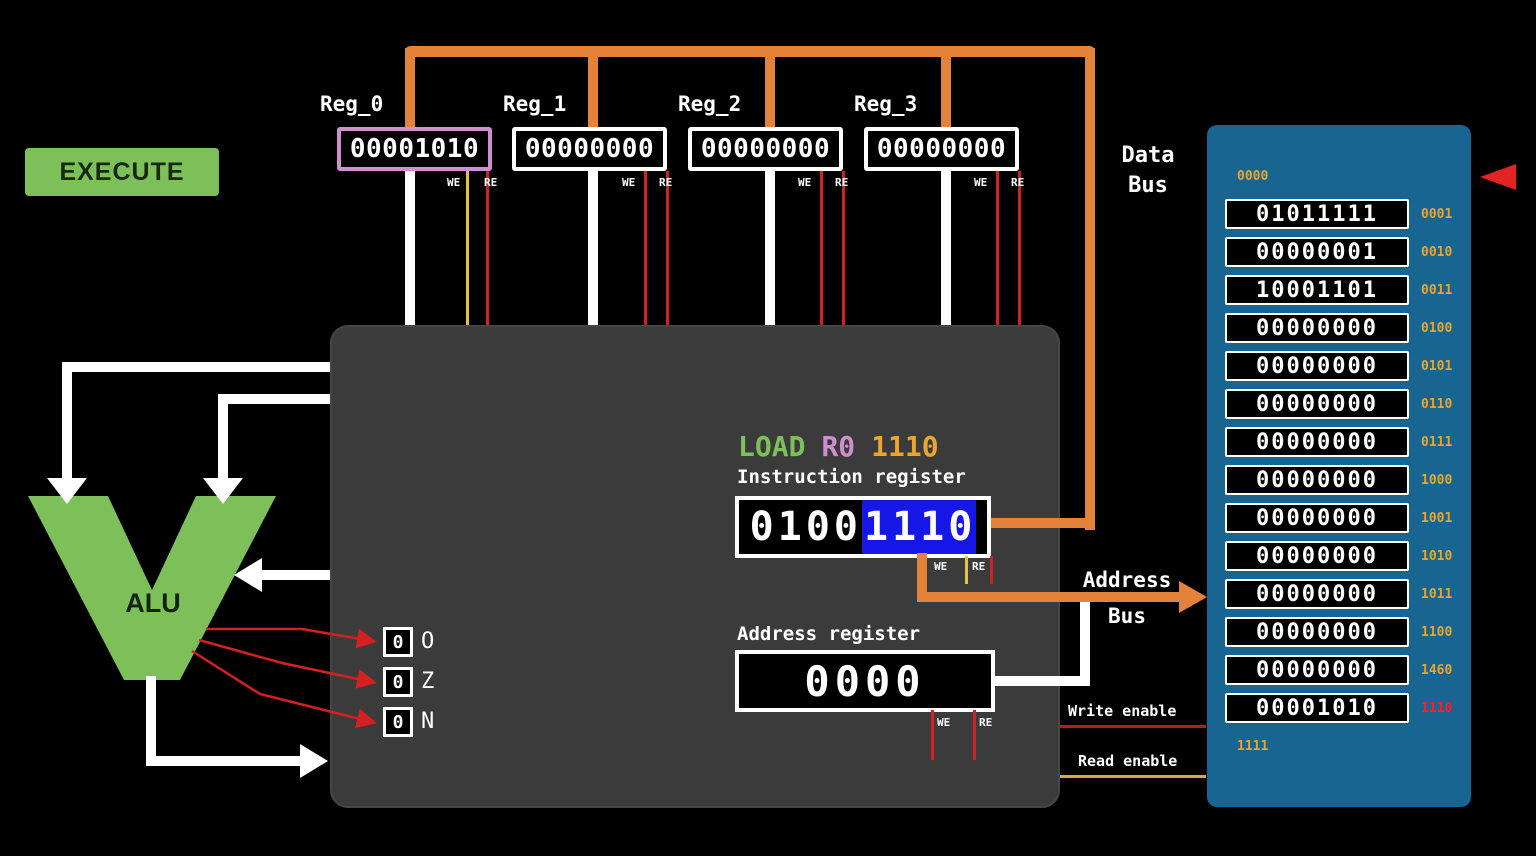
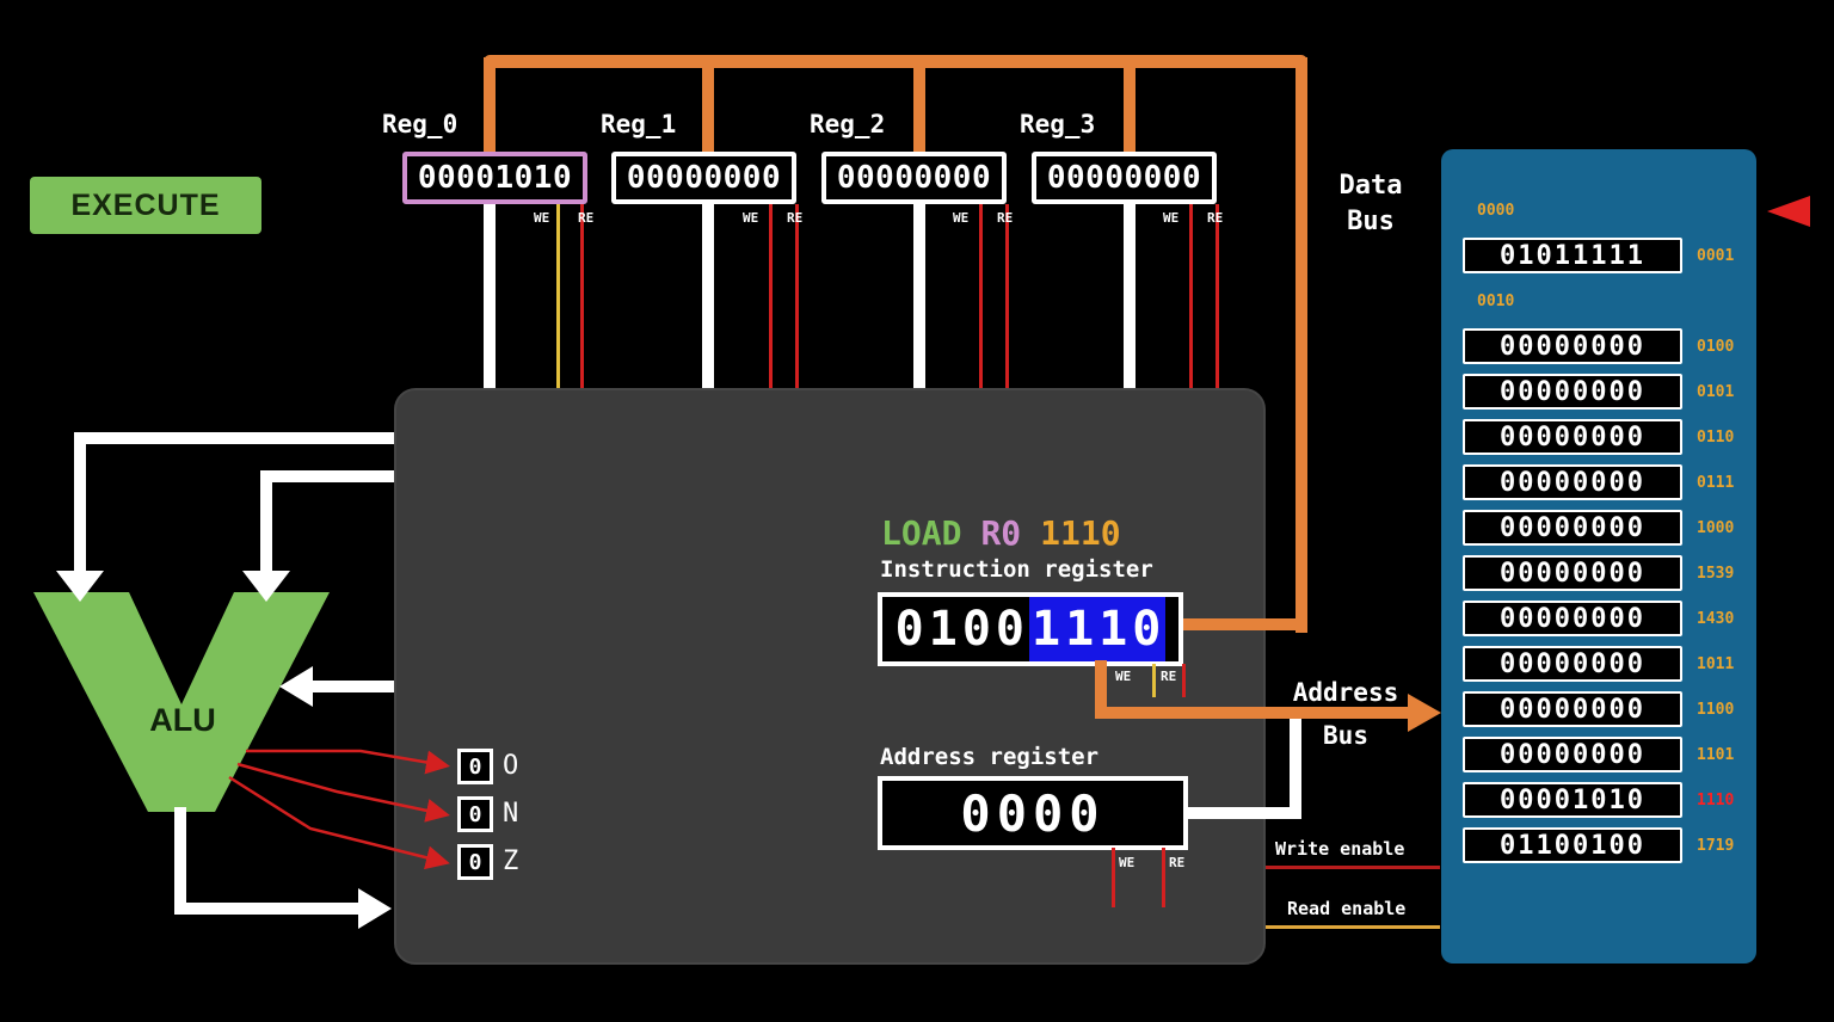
  EXECUTE
  Reg_0
  00001010
  WE
  RE
  Reg_1
  00000000
  WE
  RE
  Reg_2
  00000000
  WE
  RE
  Reg_3
  00000000
  WE
  RE
  Data
  Bus
  0000
  01011111
  0001
- 00000001
  0010
- 10001101
- 0011
  00000000
  0100
  00000000
  0101
  00000000
  0110
  00000000
  0111
  00000000
  1000
  00000000
- 1001
+ 1539
  00000000
- 1010
+ 1430
  00000000
  1011
  00000000
  1100
  00000000
- 1460
+ 1101
  00001010
  1110
+ 01100100
- 1111
+ 1719
  ALU
  0
  O
  0
- Z
+ N
  0
- N
+ Z
  LOAD
  R0
  1110
  Instruction register
  0100
  1110
  WE
  RE
  Address
  Bus
  Address register
  0000
  WE
  RE
  Write enable
  Read enable
